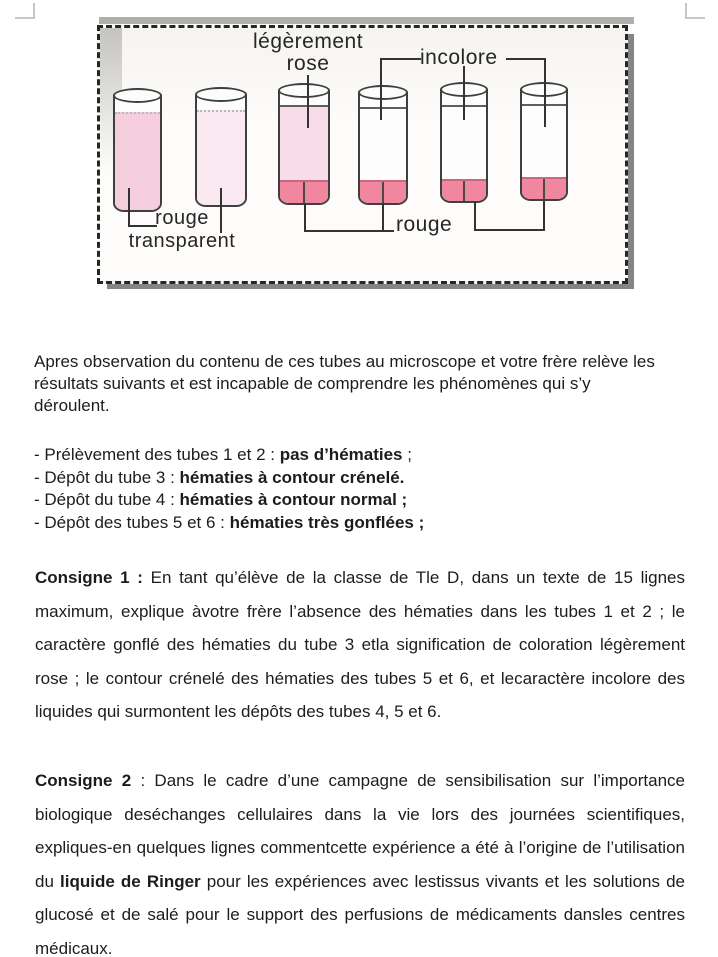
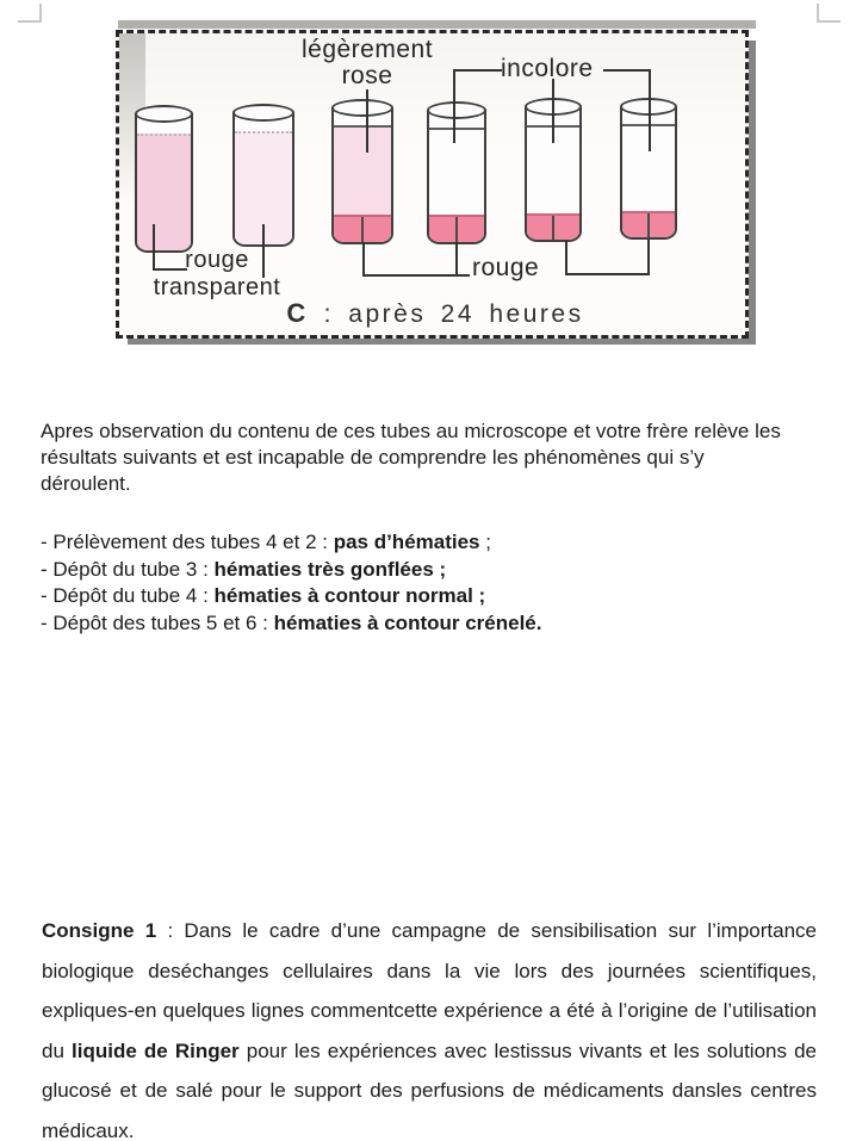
  légèrement rose
  incolore
  rouge transparent
  rouge
+ C : après 24 heures
  Apres observation du contenu de ces tubes au microscope et votre frère relève les résultats suivants et est incapable de comprendre les phénomènes qui s’y déroulent.
- - Prélèvement des tubes 1 et 2 : pas d’hématies ;
+ - Prélèvement des tubes 4 et 2 : pas d’hématies ;
- - Dépôt du tube 3 : hématies à contour crénelé.
+ - Dépôt du tube 3 : hématies très gonflées ;
  - Dépôt du tube 4 : hématies à contour normal ;
- - Dépôt des tubes 5 et 6 : hématies très gonflées ;
+ - Dépôt des tubes 5 et 6 : hématies à contour crénelé.
- Consigne 1 : En tant qu’élève de la classe de Tle D, dans un texte de 15 lignes maximum, explique àvotre frère l’absence des hématies dans les tubes 1 et 2 ; le caractère gonflé des hématies du tube 3 etla signification de coloration légèrement rose ; le contour crénelé des hématies des tubes 5 et 6, et lecaractère incolore des liquides qui surmontent les dépôts des tubes 4, 5 et 6.
- Consigne 2 : Dans le cadre d’une campagne de sensibilisation sur l’importance biologique deséchanges cellulaires dans la vie lors des journées scientifiques, expliques-en quelques lignes commentcette expérience a été à l’origine de l’utilisation du liquide de Ringer pour les expériences avec lestissus vivants et les solutions de glucosé et de salé pour le support des perfusions de médicaments dansles centres médicaux.
+ Consigne 1 : Dans le cadre d’une campagne de sensibilisation sur l’importance biologique deséchanges cellulaires dans la vie lors des journées scientifiques, expliques-en quelques lignes commentcette expérience a été à l’origine de l’utilisation du liquide de Ringer pour les expériences avec lestissus vivants et les solutions de glucosé et de salé pour le support des perfusions de médicaments dansles centres médicaux.
